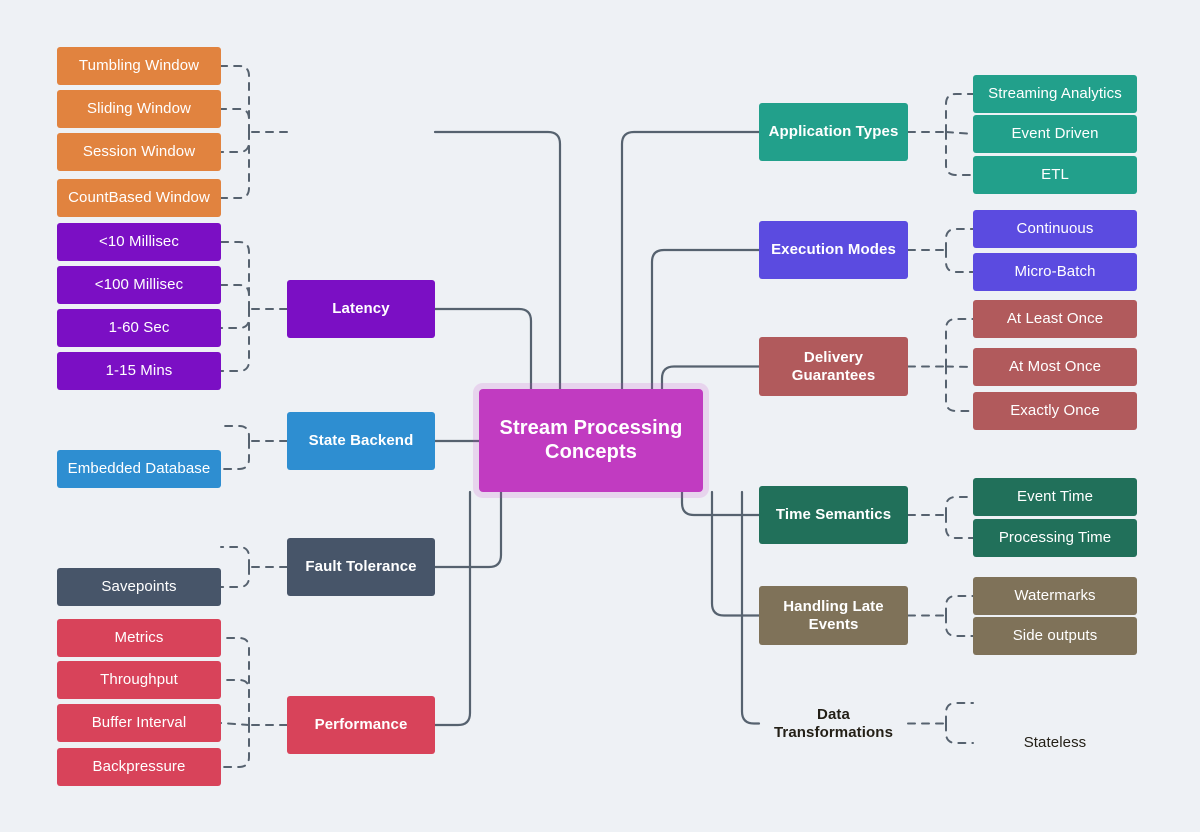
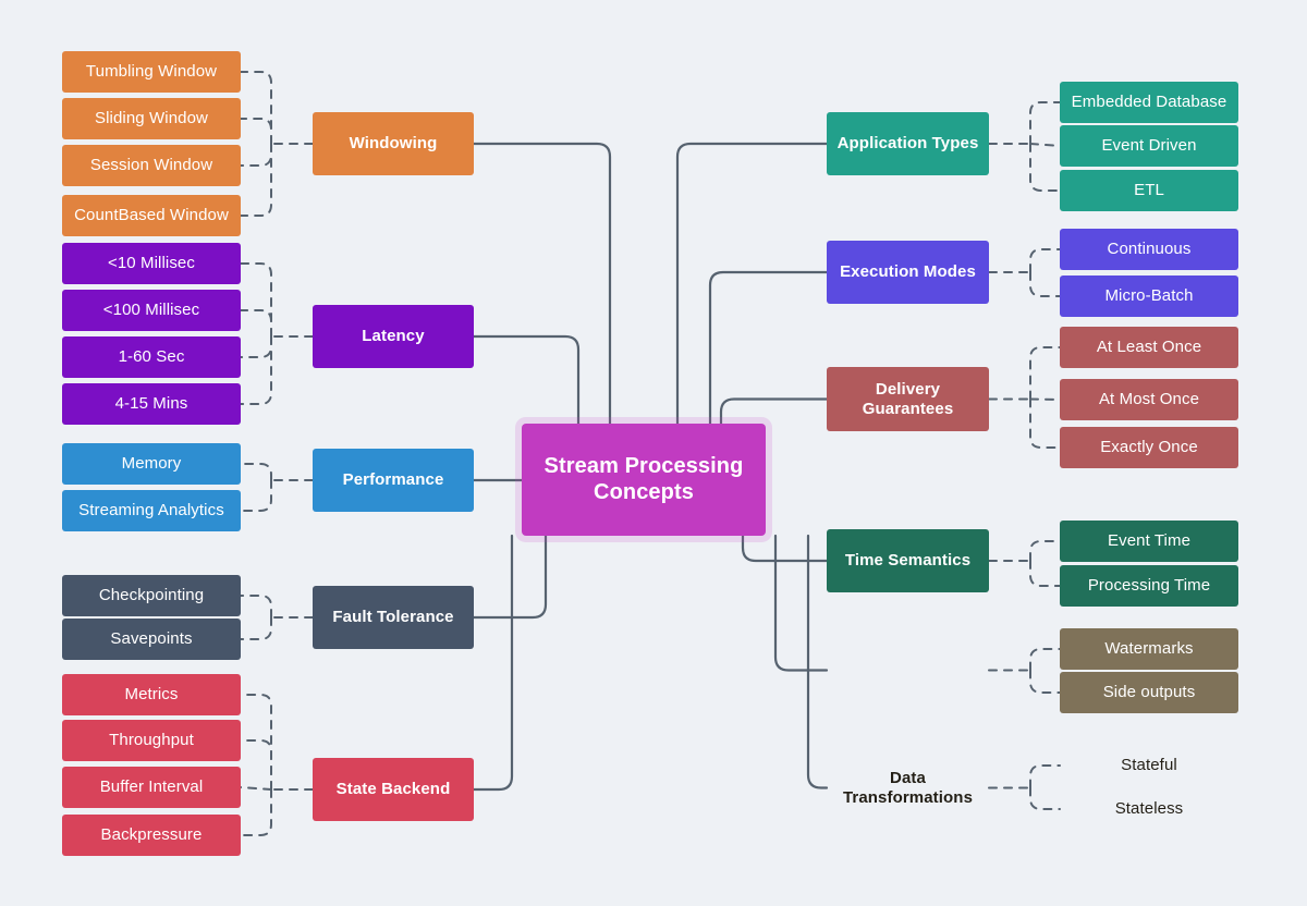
  Stream Processing Concepts
+ Windowing
  Tumbling Window
  Sliding Window
  Session Window
  CountBased Window
  Latency
  <10 Millisec
  <100 Millisec
  1-60 Sec
- 1-15 Mins
+ 4-15 Mins
- State Backend
+ Performance
+ Memory
- Embedded Database
+ Streaming Analytics
  Fault Tolerance
+ Checkpointing
  Savepoints
- Performance
+ State Backend
  Metrics
  Throughput
  Buffer Interval
  Backpressure
  Application Types
- Streaming Analytics
+ Embedded Database
  Event Driven
  ETL
  Execution Modes
  Continuous
  Micro-Batch
  Delivery Guarantees
  At Least Once
  At Most Once
  Exactly Once
  Time Semantics
  Event Time
  Processing Time
- Handling Late Events
  Watermarks
  Side outputs
  Data Transformations
+ Stateful
  Stateless
